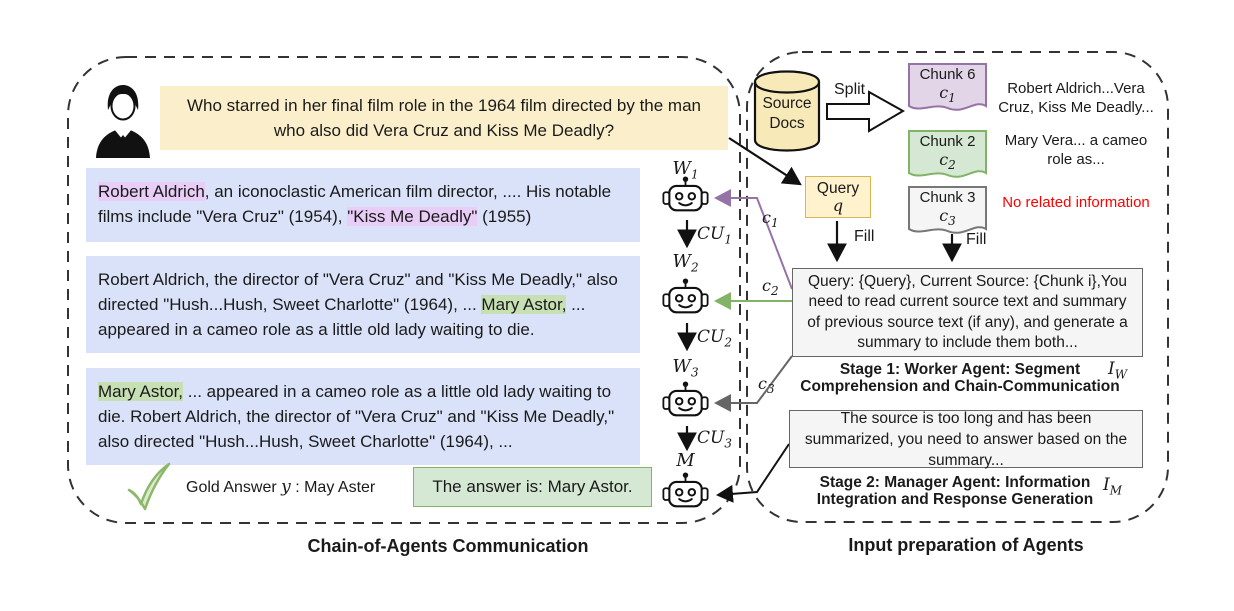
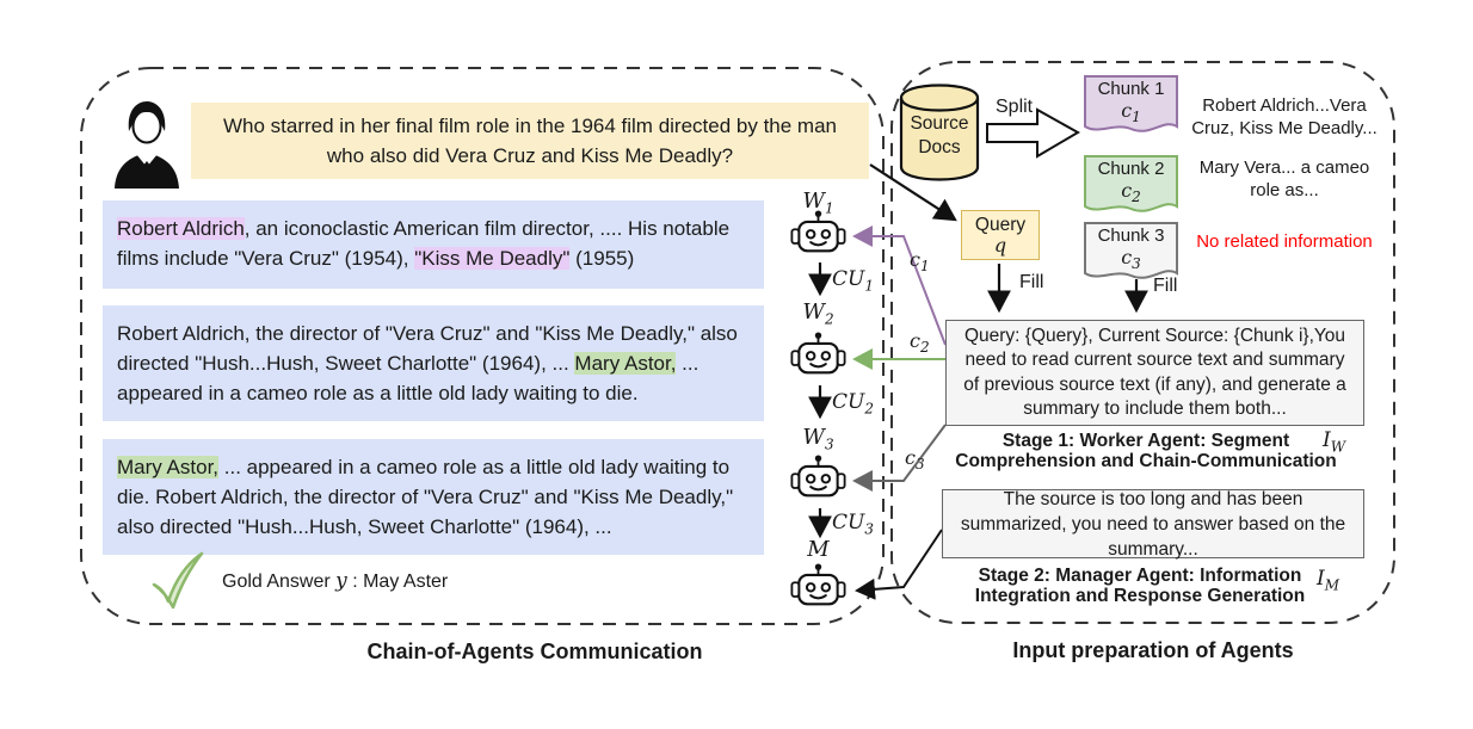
  Who starred in her final film role in the 1964 film directed by the man who also did Vera Cruz and Kiss Me Deadly?
  Robert Aldrich, an iconoclastic American film director, .... His notable films include "Vera Cruz" (1954), "Kiss Me Deadly" (1955)
  Robert Aldrich, the director of "Vera Cruz" and "Kiss Me Deadly," also directed "Hush...Hush, Sweet Charlotte" (1964), ... Mary Astor, ... appeared in a cameo role as a little old lady waiting to die.
  Mary Astor, ... appeared in a cameo role as a little old lady waiting to die. Robert Aldrich, the director of "Vera Cruz" and "Kiss Me Deadly," also directed "Hush...Hush, Sweet Charlotte" (1964), ...
  Gold Answer y : May Aster
- The answer is: Mary Astor.
  Chain-of-Agents Communication
  W1
  W2
  W3
  M
  CU1
  CU2
  CU3
  c1
  c2
  c3
  Source
  Docs
  Split
- Chunk 6
+ Chunk 1
  c1
  Chunk 2
  c2
  Chunk 3
  c3
  Robert Aldrich...Vera Cruz, Kiss Me Deadly...
  Mary Vera... a cameo role as...
  No related information
  Query
  q
  Fill
  Fill
  Query: {Query}, Current Source: {Chunk i},You need to read current source text and summary of previous source text (if any), and generate a summary to include them both...
  Stage 1: Worker Agent: Segment Comprehension and Chain-Communication
  IW
  The source is too long and has been summarized, you need to answer based on the summary...
  Stage 2: Manager Agent: Information Integration and Response Generation
  IM
  Input preparation of Agents
